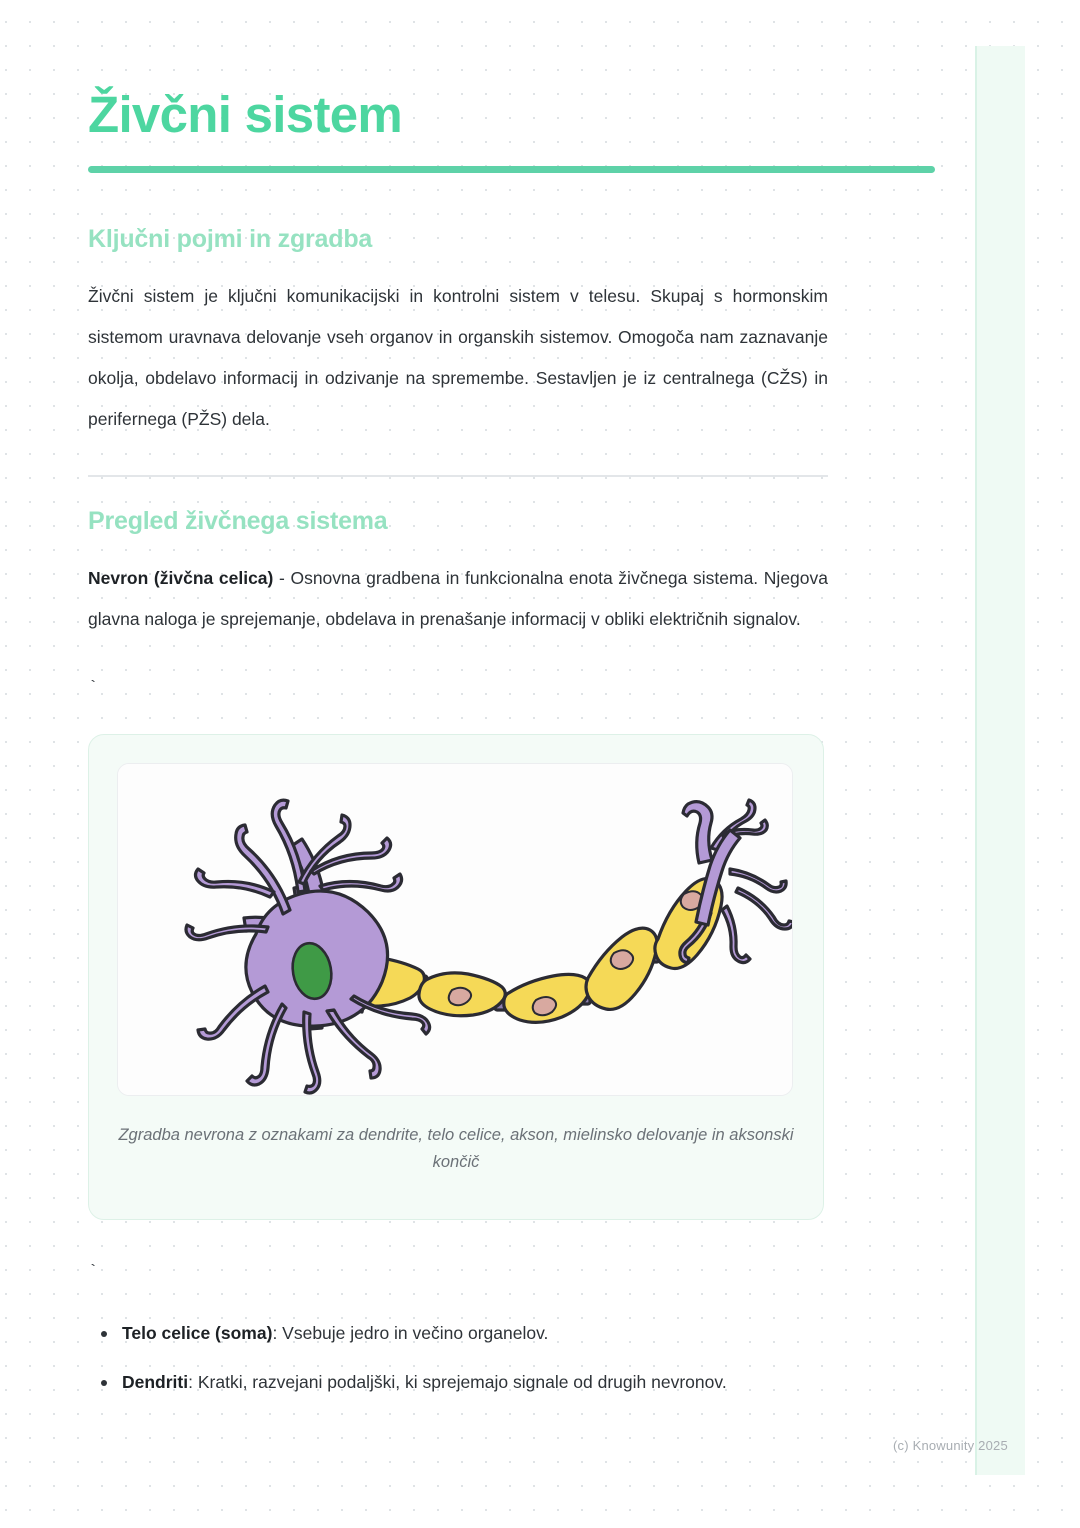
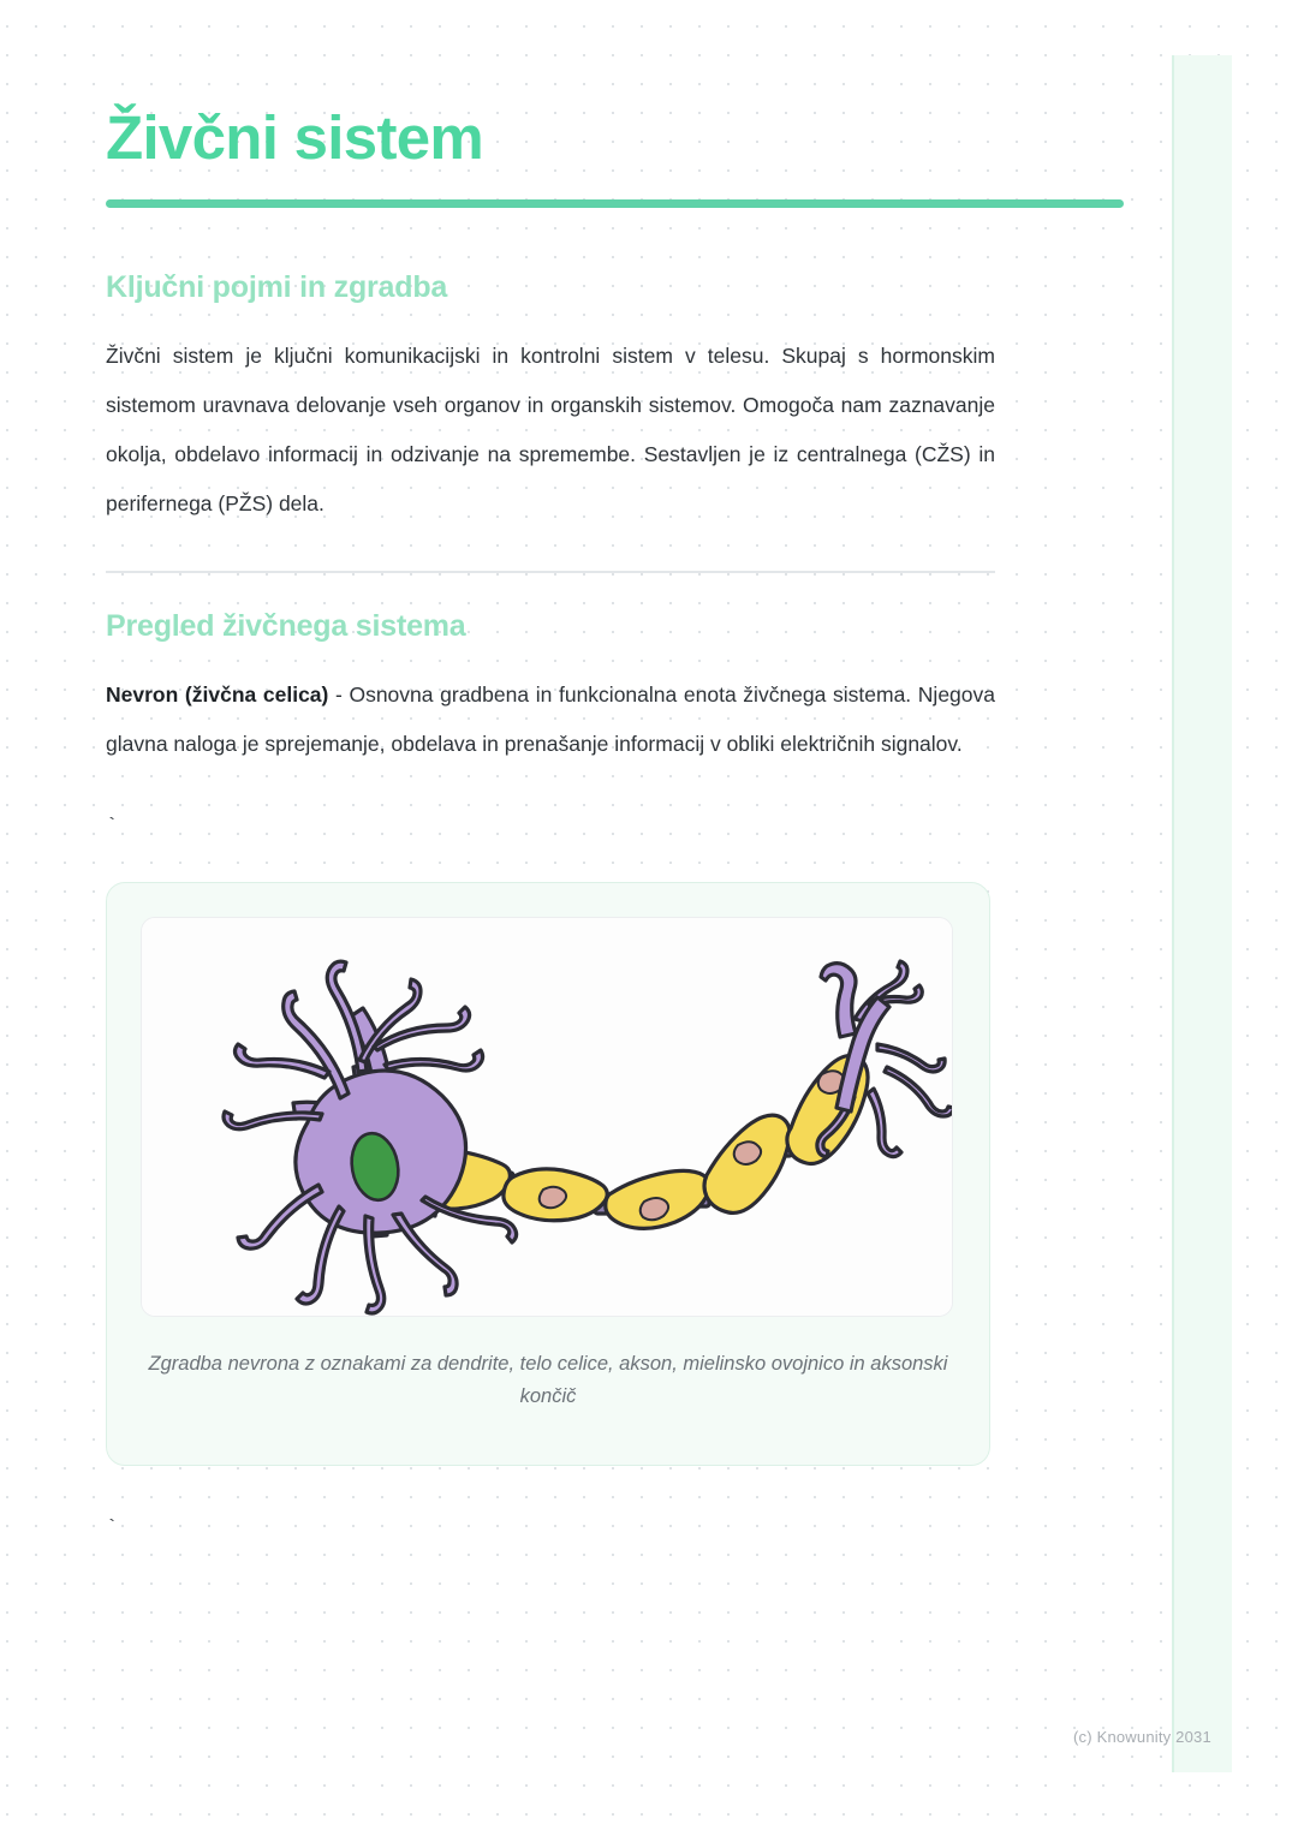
  Živčni sistem
  Ključni pojmi in zgradba
  Živčni sistem je ključni komunikacijski in kontrolni sistem v telesu. Skupaj s hormonskim sistemom uravnava delovanje vseh organov in organskih sistemov. Omogoča nam zaznavanje okolja, obdelavo informacij in odzivanje na spremembe. Sestavljen je iz centralnega (CŽS) in perifernega (PŽS) dela.
  Pregled živčnega sistema
  Nevron (živčna celica) - Osnovna gradbena in funkcionalna enota živčnega sistema. Njegova glavna naloga je sprejemanje, obdelava in prenašanje informacij v obliki električnih signalov.
  `
- Zgradba nevrona z oznakami za dendrite, telo celice, akson, mielinsko delovanje in aksonski končič
+ Zgradba nevrona z oznakami za dendrite, telo celice, akson, mielinsko ovojnico in aksonski končič
  `
- Telo celice (soma): Vsebuje jedro in večino organelov.
- Dendriti: Kratki, razvejani podaljški, ki sprejemajo signale od drugih nevronov.
- (c) Knowunity 2025
+ (c) Knowunity 2031
